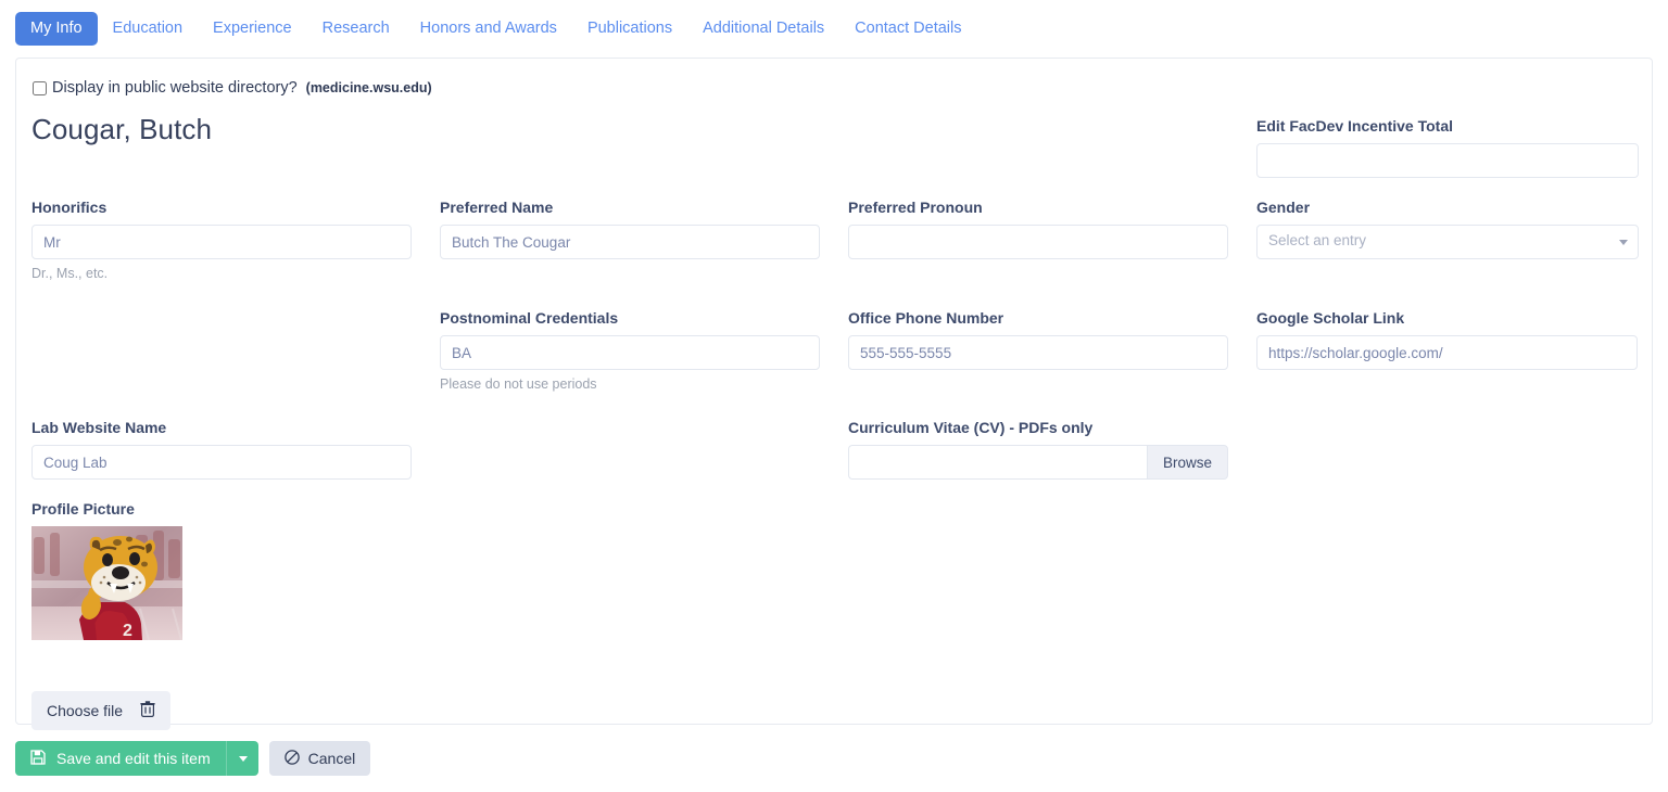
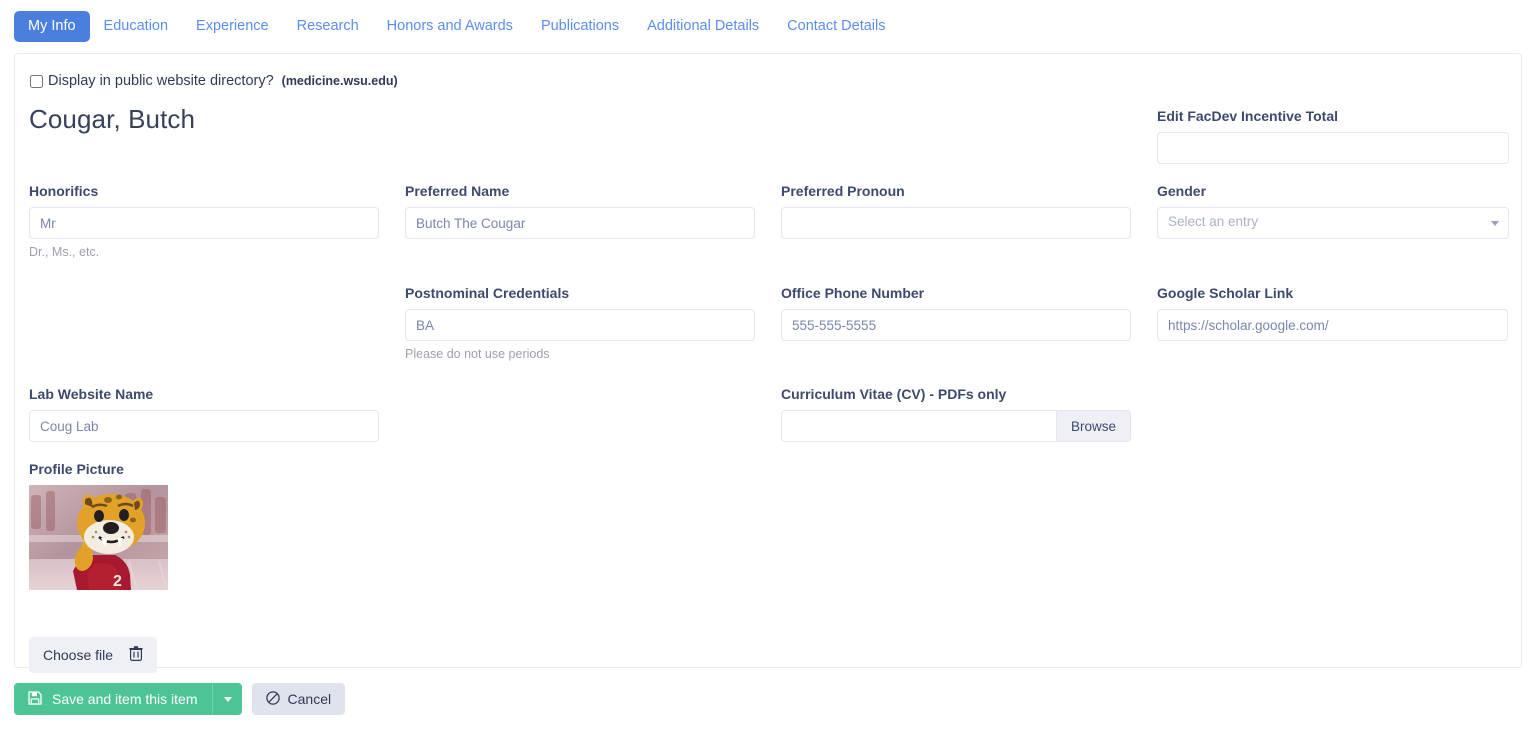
  My Info
  Education
  Experience
  Research
  Honors and Awards
  Publications
  Additional Details
  Contact Details
  Display in public website directory?
  (medicine.wsu.edu)
  Cougar, Butch
  Edit FacDev Incentive Total
  Honorifics
  Mr
  Dr., Ms., etc.
  Preferred Name
  Butch The Cougar
  Preferred Pronoun
  Gender
  Select an entry
  Postnominal Credentials
  BA
  Please do not use periods
  Office Phone Number
  555-555-5555
  Google Scholar Link
  https://scholar.google.com/
  Lab Website Name
  Coug Lab
  Curriculum Vitae (CV) - PDFs only
  Browse
  Profile Picture
  2
  Choose file
- Save and edit this item
+ Save and item this item
  Cancel
